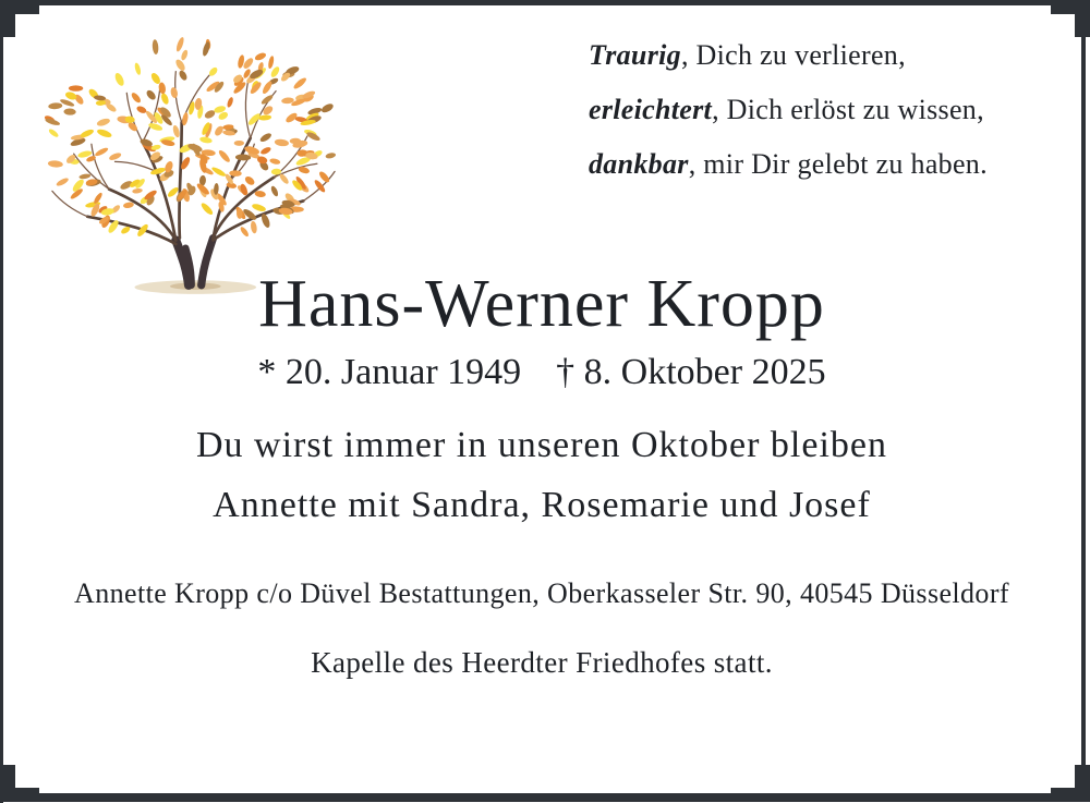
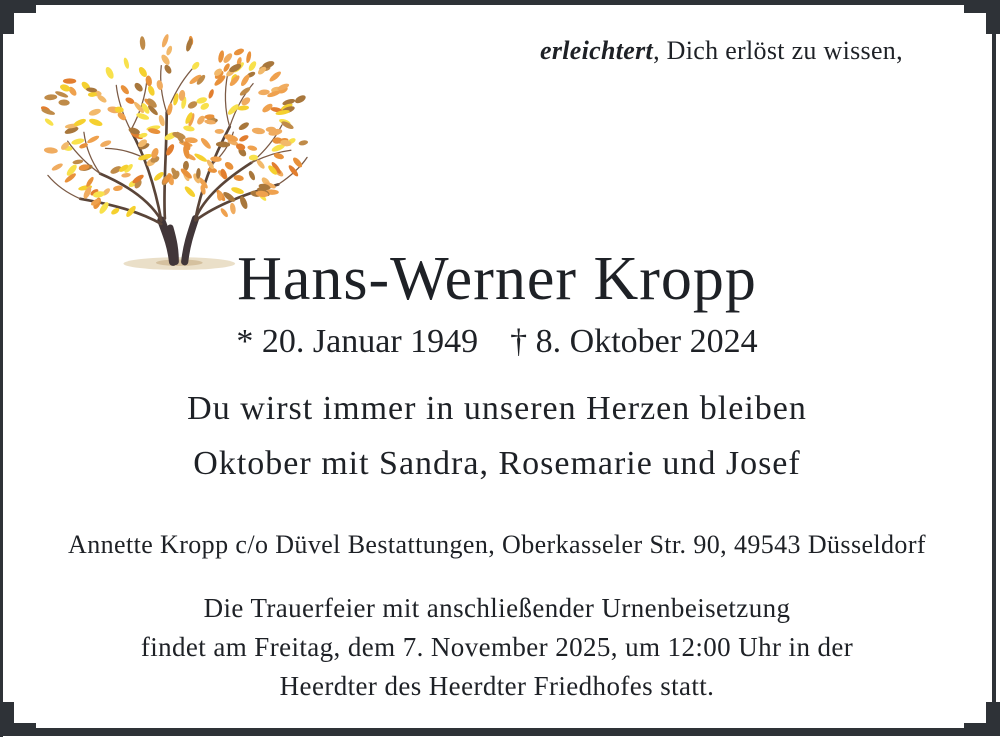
- Traurig, Dich zu verlieren,
  erleichtert, Dich erlöst zu wissen,
- dankbar, mir Dir gelebt zu haben.
  Hans-Werner Kropp
- * 20. Januar 1949 † 8. Oktober 2025
+ * 20. Januar 1949 † 8. Oktober 2024
- Du wirst immer in unseren Oktober bleiben
+ Du wirst immer in unseren Herzen bleiben
- Annette mit Sandra, Rosemarie und Josef
+ Oktober mit Sandra, Rosemarie und Josef
- Annette Kropp c/o Düvel Bestattungen, Oberkasseler Str. 90, 40545 Düsseldorf
+ Annette Kropp c/o Düvel Bestattungen, Oberkasseler Str. 90, 49543 Düsseldorf
+ Die Trauerfeier mit anschließender Urnenbeisetzung
+ findet am Freitag, dem 7. November 2025, um 12:00 Uhr in der
- Kapelle des Heerdter Friedhofes statt.
+ Heerdter des Heerdter Friedhofes statt.
